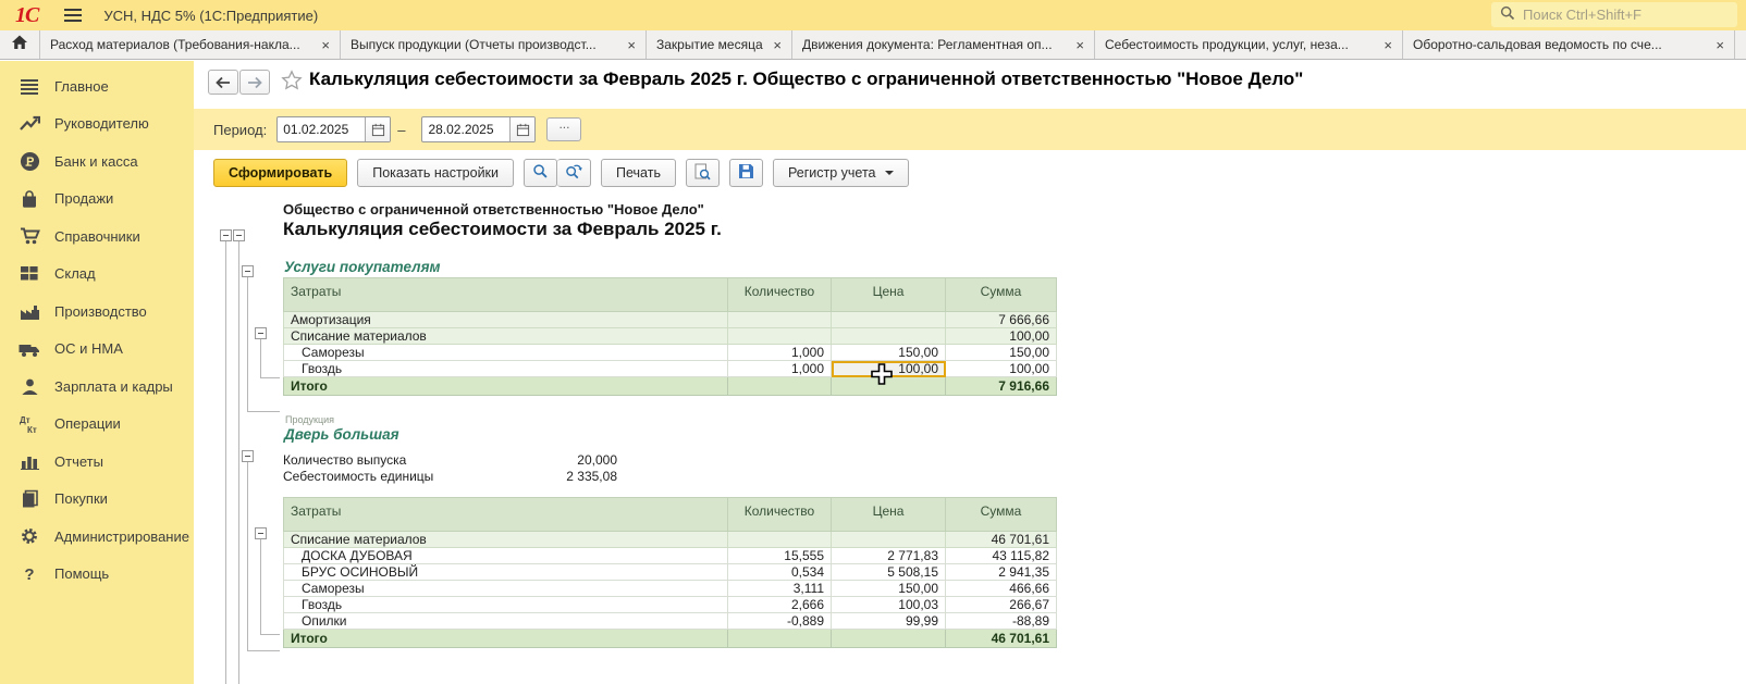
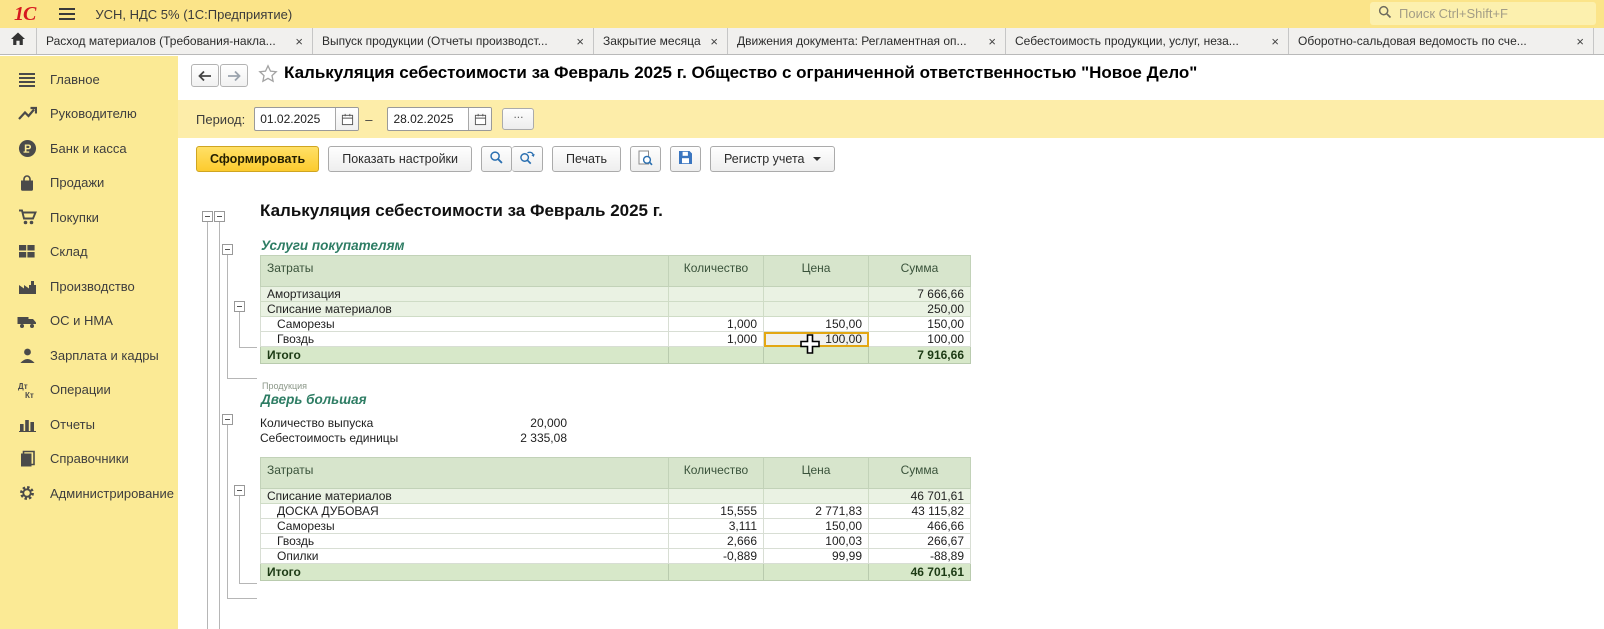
  1С
  УСН, НДС 5% (1С:Предприятие)
  Поиск Ctrl+Shift+F
  Расход материалов (Требования-накла...
  ×
  Выпуск продукции (Отчеты производст...
  ×
  Закрытие месяца
  ×
  Движения документа: Регламентная оп...
  ×
  Себестоимость продукции, услуг, неза...
  ×
  Оборотно-сальдовая ведомость по сче...
  ×
  Главное
  Руководителю
  Р
  Банк и касса
  Продажи
- Справочники
+ Покупки
  Склад
  Производство
  ОС и НМА
  Зарплата и кадры
  Дт
  Кт
  Операции
  Отчеты
- Покупки
+ Справочники
  Администрирование
- ?
- Помощь
  Калькуляция себестоимости за Февраль 2025 г. Общество с ограниченной ответственностью "Новое Дело"
  Период:
  01.02.2025
  –
  28.02.2025
  ...
  Сформировать
  Показать настройки
  Печать
  Регистр учета
- Общество с ограниченной ответственностью "Новое Дело"
  Калькуляция себестоимости за Февраль 2025 г.
  Услуги покупателям
  Затраты	Количество	Цена	Сумма
  Амортизация			7 666,66
- Списание материалов			100,00
+ Списание материалов			250,00
  Саморезы	1,000	150,00	150,00
  Гвоздь	1,000	100,00	100,00
  Итого			7 916,66
  Продукция
  Дверь большая
  Количество выпуска
  20,000
  Себестоимость единицы
  2 335,08
  Затраты	Количество	Цена	Сумма
  Списание материалов			46 701,61
  ДОСКА ДУБОВАЯ	15,555	2 771,83	43 115,82
- БРУС ОСИНОВЫЙ	0,534	5 508,15	2 941,35
  Саморезы	3,111	150,00	466,66
  Гвоздь	2,666	100,03	266,67
  Опилки	-0,889	99,99	-88,89
  Итого			46 701,61
